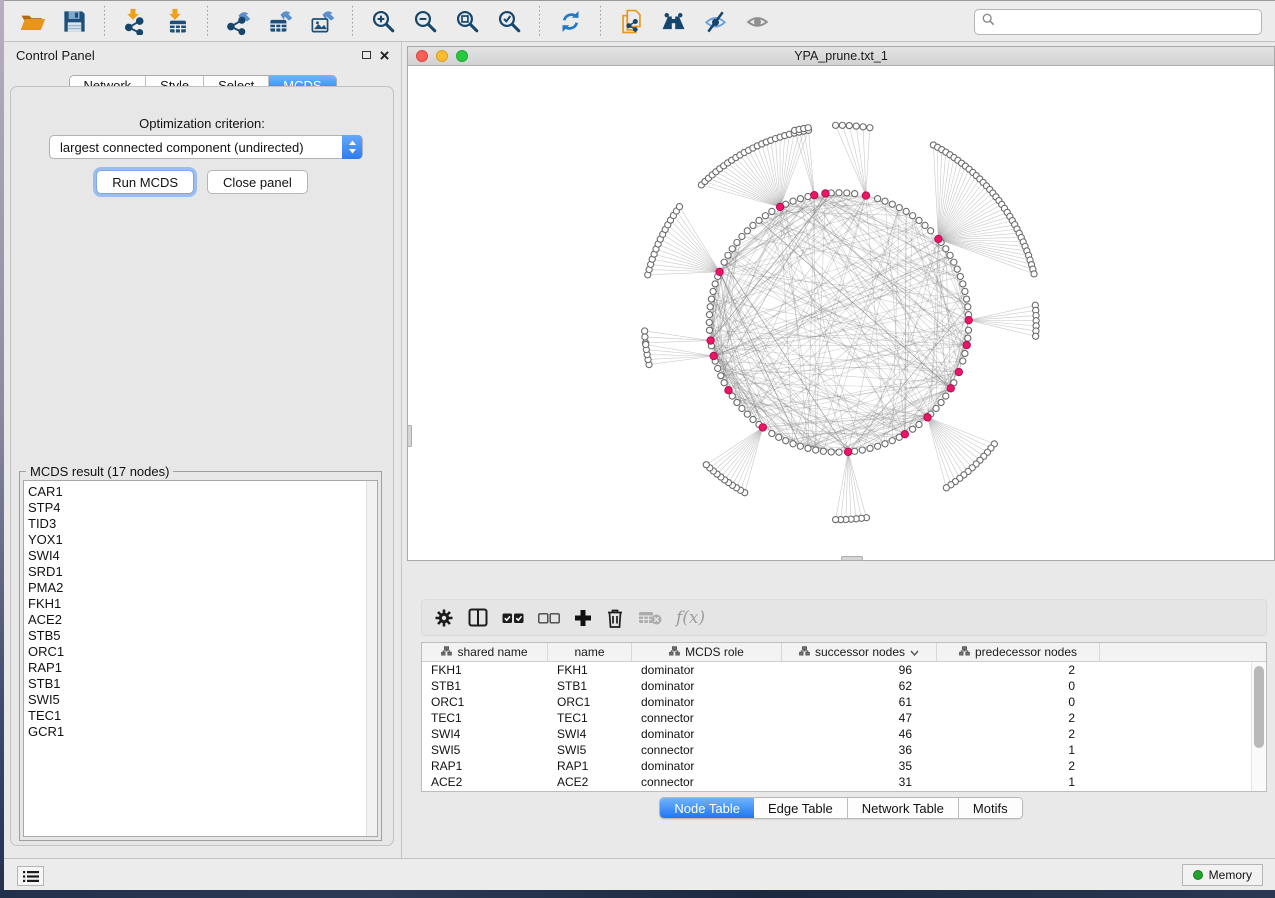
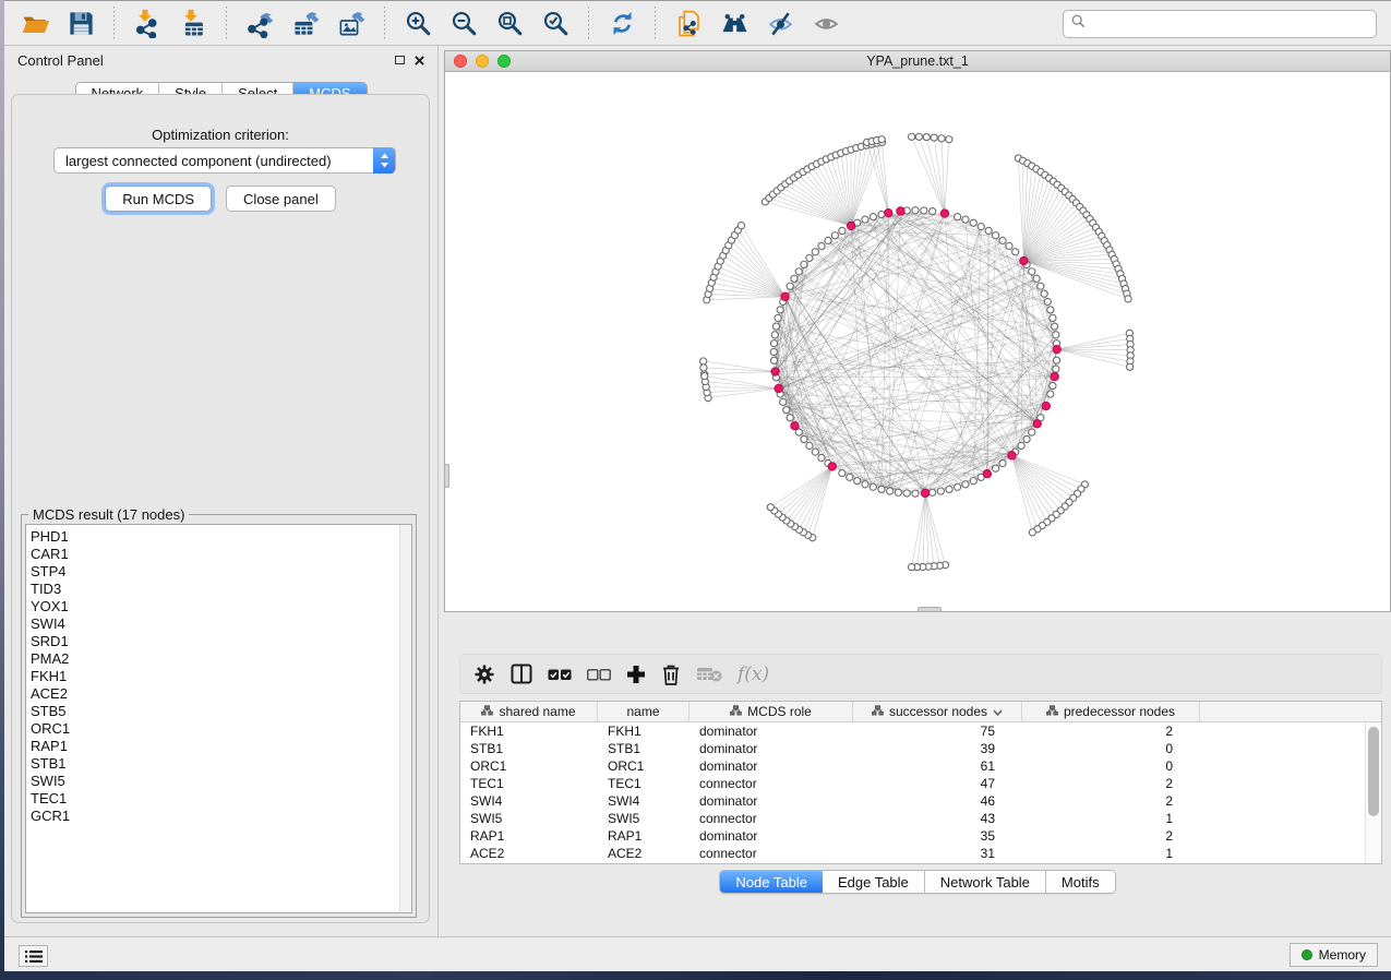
  Control Panel
  Optimization criterion:
  largest connected component (undirected)
  Run MCDS
  Close panel
  MCDS result (17 nodes)
+ PHD1
  CAR1
  STP4
  TID3
  YOX1
  SWI4
  SRD1
  PMA2
  FKH1
  ACE2
  STB5
  ORC1
  RAP1
  STB1
  SWI5
  TEC1
  GCR1
  YPA_prune.txt_1
  f(x)
  shared name
  name
  MCDS role
  successor nodes
  predecessor nodes
  FKH1
  FKH1
  dominator
- 96
+ 75
  2
  STB1
  STB1
  dominator
- 62
+ 39
  0
  ORC1
  ORC1
  dominator
  61
  0
  TEC1
  TEC1
  connector
  47
  2
  SWI4
  SWI4
  dominator
  46
  2
  SWI5
  SWI5
  connector
- 36
+ 43
  1
  RAP1
  RAP1
  dominator
  35
  2
  ACE2
  ACE2
  connector
  31
  1
  Node Table
  Edge Table
  Network Table
  Motifs
  Memory
